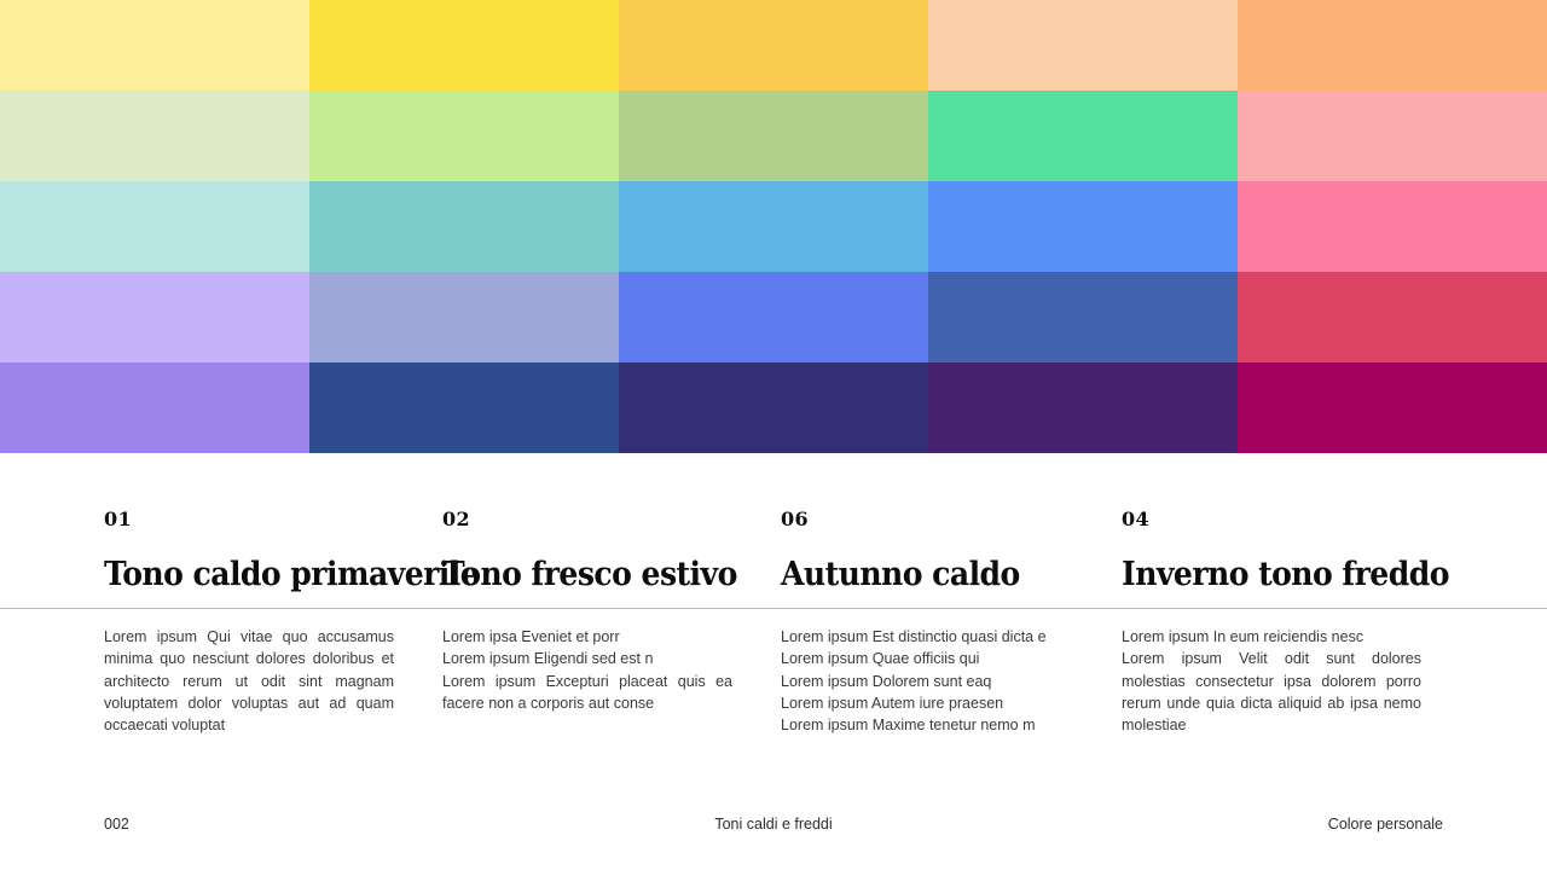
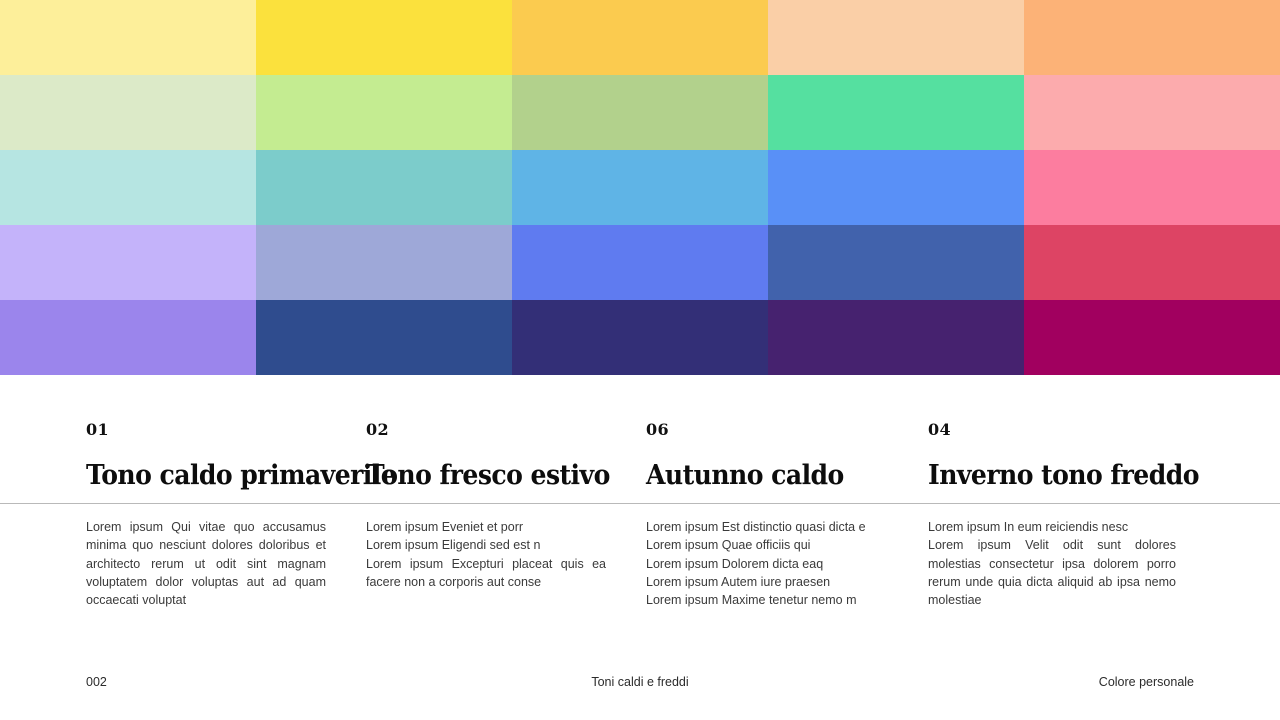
  01
  Tono caldo primaver
  Lorem ipsum Qui vitae quo accusamus minima quo nesciunt dolores doloribus et architecto rerum ut odit sint magnam voluptatem dolor voluptas aut ad quam occaecati voluptat
  02
  Tono fresco estivo
- Lorem ipsa Eveniet et porr
+ Lorem ipsum Eveniet et porr
  Lorem ipsum Eligendi sed est n
  Lorem ipsum Excepturi placeat quis ea facere non a corporis aut conse
  06
  Autunno caldo
  Lorem ipsum Est distinctio quasi dicta e
  Lorem ipsum Quae officiis qui
- Lorem ipsum Dolorem sunt eaq
+ Lorem ipsum Dolorem dicta eaq
  Lorem ipsum Autem iure praesen
  Lorem ipsum Maxime tenetur nemo m
  04
  Inverno tono freddo
  Lorem ipsum In eum reiciendis nesc
  Lorem ipsum Velit odit sunt dolores molestias consectetur ipsa dolorem porro rerum unde quia dicta aliquid ab ipsa nemo molestiae
  002
  Toni caldi e freddi
  Colore personale
